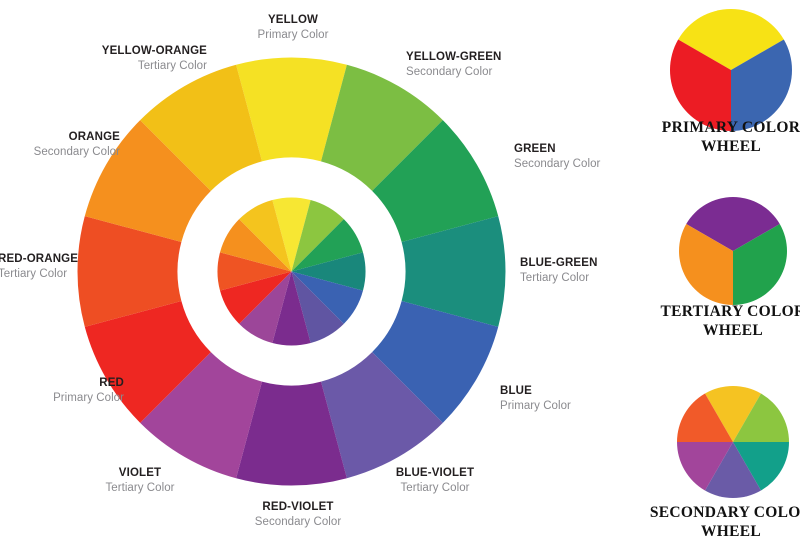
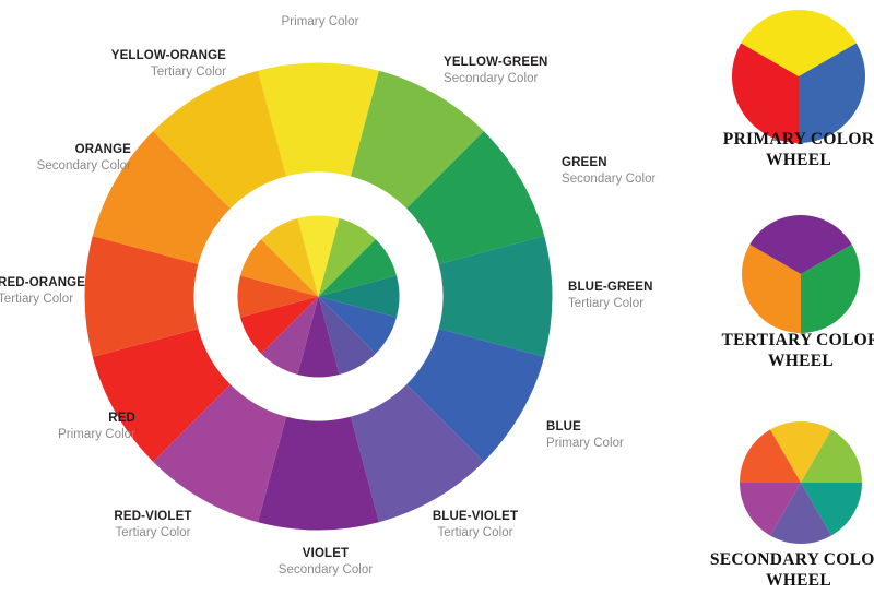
- YELLOW
  Primary Color
  YELLOW-GREEN
  Secondary Color
  GREEN
  Secondary Color
  BLUE-GREEN
  Tertiary Color
  BLUE
  Primary Color
  BLUE-VIOLET
  Tertiary Color
- RED-VIOLET
+ VIOLET
  Secondary Color
- VIOLET
+ RED-VIOLET
  Tertiary Color
  RED
  Primary Color
  RED-ORANGE
  Tertiary Color
  ORANGE
  Secondary Color
  YELLOW-ORANGE
  Tertiary Color
  PRIMARY COLOR
  WHEEL
  TERTIARY COLO
  WHEEL
  SECONDARY COLO
  WHEEL
